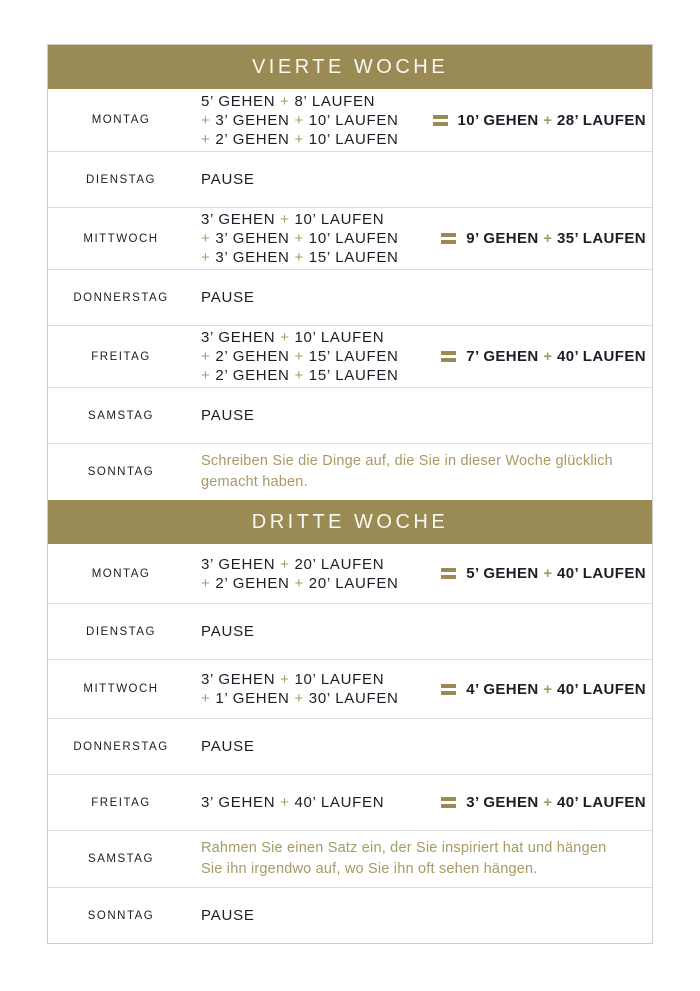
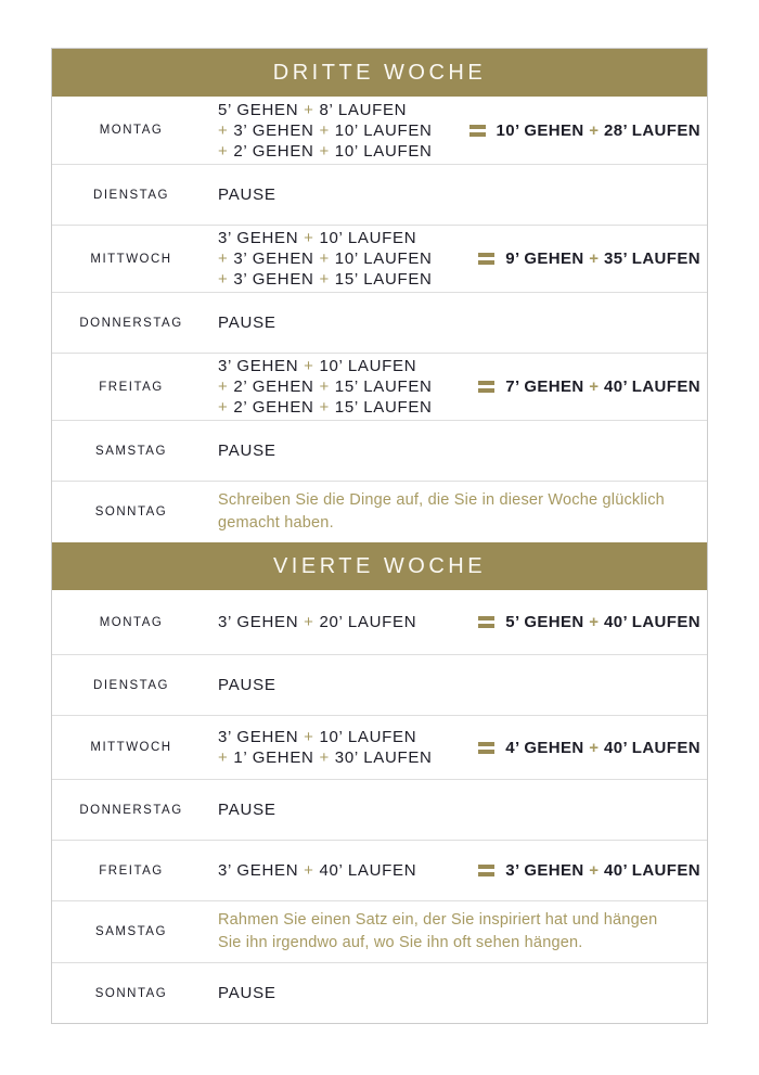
- VIERTE WOCHE
+ DRITTE WOCHE
  MONTAG
  5’ GEHEN + 8’ LAUFEN
  + 3’ GEHEN + 10’ LAUFEN
  + 2’ GEHEN + 10’ LAUFEN
  10’ GEHEN + 28’ LAUFEN
  DIENSTAG
  PAUSE
  MITTWOCH
  3’ GEHEN + 10’ LAUFEN
  + 3’ GEHEN + 10’ LAUFEN
  + 3’ GEHEN + 15’ LAUFEN
  9’ GEHEN + 35’ LAUFEN
  DONNERSTAG
  PAUSE
  FREITAG
  3’ GEHEN + 10’ LAUFEN
  + 2’ GEHEN + 15’ LAUFEN
  + 2’ GEHEN + 15’ LAUFEN
  7’ GEHEN + 40’ LAUFEN
  SAMSTAG
  PAUSE
  SONNTAG
  Schreiben Sie die Dinge auf, die Sie in dieser Woche glücklich gemacht haben.
- DRITTE WOCHE
+ VIERTE WOCHE
  MONTAG
  3’ GEHEN + 20’ LAUFEN
- + 2’ GEHEN + 20’ LAUFEN
  5’ GEHEN + 40’ LAUFEN
  DIENSTAG
  PAUSE
  MITTWOCH
  3’ GEHEN + 10’ LAUFEN
  + 1’ GEHEN + 30’ LAUFEN
  4’ GEHEN + 40’ LAUFEN
  DONNERSTAG
  PAUSE
  FREITAG
  3’ GEHEN + 40’ LAUFEN
  3’ GEHEN + 40’ LAUFEN
  SAMSTAG
  Rahmen Sie einen Satz ein, der Sie inspiriert hat und hängen Sie ihn irgendwo auf, wo Sie ihn oft sehen hängen.
  SONNTAG
  PAUSE
